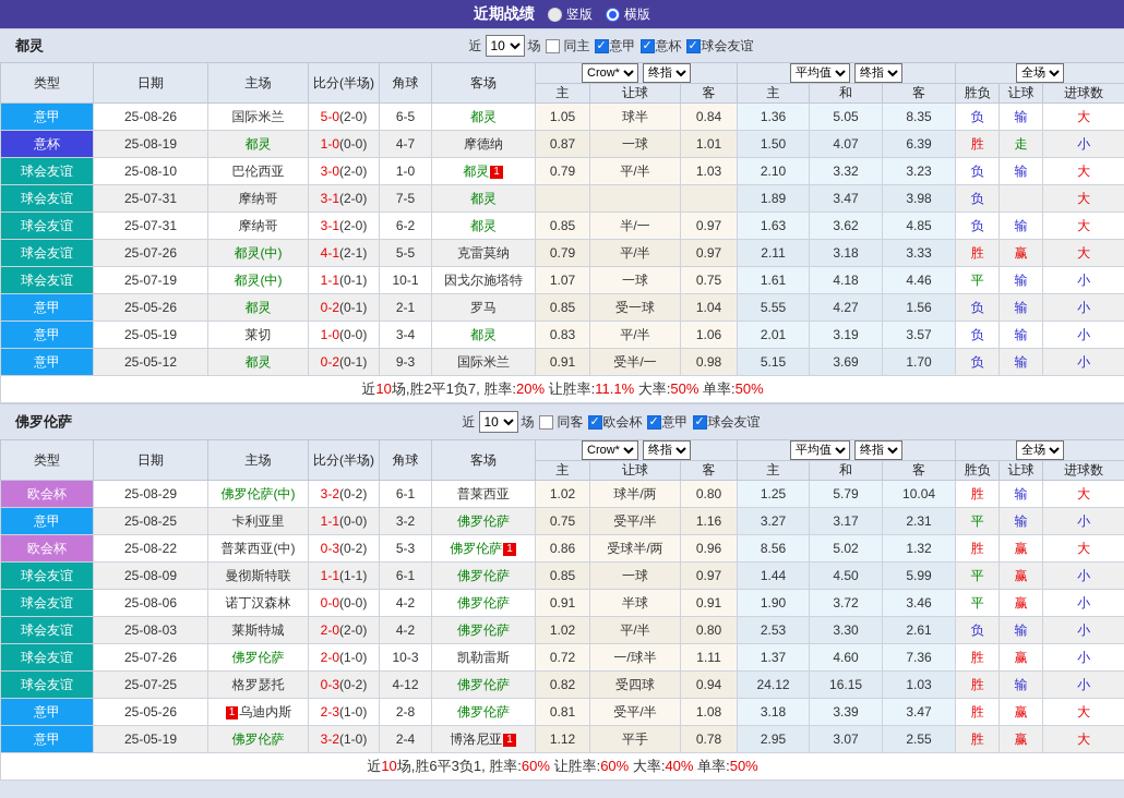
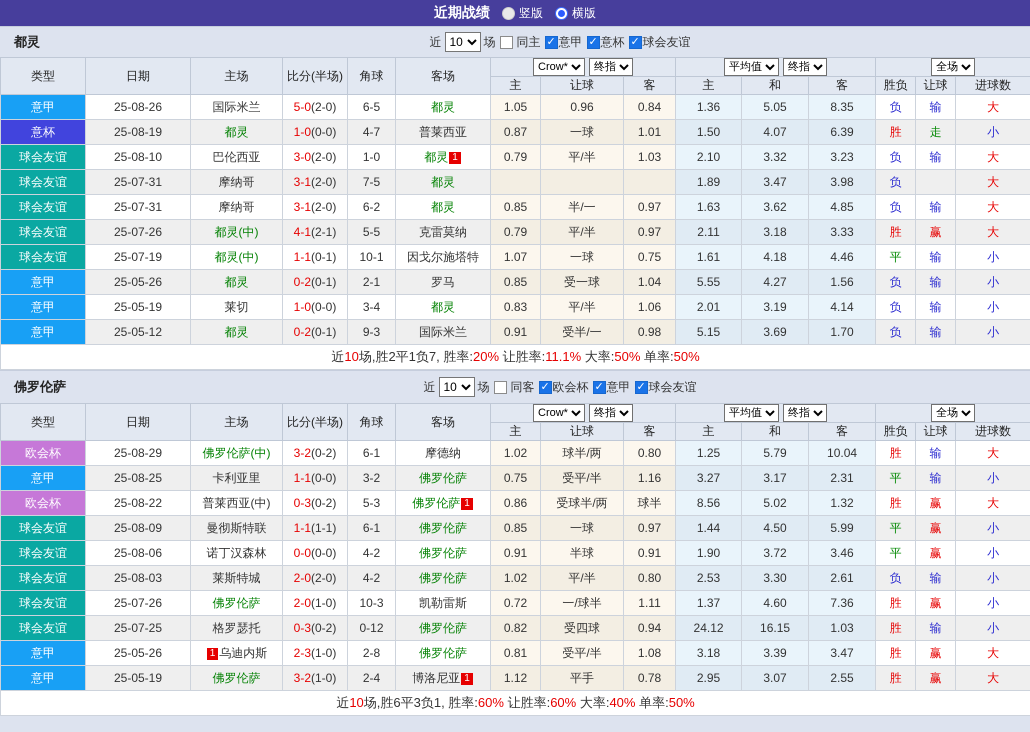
  近期战绩
  竖版
  横版
  都灵
  近
  10
  场
  同主
  意甲
  意杯
  球会友谊
  类型	日期	主场	比分(半场)	角球	客场	Crow* 终指	平均值 终指	全场
  主	让球	客	主	和	客	胜负	让球	进球数
- 意甲	25-08-26	国际米兰	5-0(2-0)	6-5	都灵	1.05	球半	0.84	1.36	5.05	8.35	负	输	大
+ 意甲	25-08-26	国际米兰	5-0(2-0)	6-5	都灵	1.05	0.96	0.84	1.36	5.05	8.35	负	输	大
- 意杯	25-08-19	都灵	1-0(0-0)	4-7	摩德纳	0.87	一球	1.01	1.50	4.07	6.39	胜	走	小
+ 意杯	25-08-19	都灵	1-0(0-0)	4-7	普莱西亚	0.87	一球	1.01	1.50	4.07	6.39	胜	走	小
  球会友谊	25-08-10	巴伦西亚	3-0(2-0)	1-0	都灵 1	0.79	平/半	1.03	2.10	3.32	3.23	负	输	大
  球会友谊	25-07-31	摩纳哥	3-1(2-0)	7-5	都灵				1.89	3.47	3.98	负		大
  球会友谊	25-07-31	摩纳哥	3-1(2-0)	6-2	都灵	0.85	半/一	0.97	1.63	3.62	4.85	负	输	大
  球会友谊	25-07-26	都灵(中)	4-1(2-1)	5-5	克雷莫纳	0.79	平/半	0.97	2.11	3.18	3.33	胜	赢	大
  球会友谊	25-07-19	都灵(中)	1-1(0-1)	10-1	因戈尔施塔特	1.07	一球	0.75	1.61	4.18	4.46	平	输	小
  意甲	25-05-26	都灵	0-2(0-1)	2-1	罗马	0.85	受一球	1.04	5.55	4.27	1.56	负	输	小
- 意甲	25-05-19	莱切	1-0(0-0)	3-4	都灵	0.83	平/半	1.06	2.01	3.19	3.57	负	输	小
+ 意甲	25-05-19	莱切	1-0(0-0)	3-4	都灵	0.83	平/半	1.06	2.01	3.19	4.14	负	输	小
  意甲	25-05-12	都灵	0-2(0-1)	9-3	国际米兰	0.91	受半/一	0.98	5.15	3.69	1.70	负	输	小
  近10场,胜2平1负7, 胜率:20% 让胜率:11.1% 大率:50% 单率:50%
  佛罗伦萨
  近
  10
  场
  同客
  欧会杯
  意甲
  球会友谊
  类型	日期	主场	比分(半场)	角球	客场	Crow* 终指	平均值 终指	全场
  主	让球	客	主	和	客	胜负	让球	进球数
- 欧会杯	25-08-29	佛罗伦萨(中)	3-2(0-2)	6-1	普莱西亚	1.02	球半/两	0.80	1.25	5.79	10.04	胜	输	大
+ 欧会杯	25-08-29	佛罗伦萨(中)	3-2(0-2)	6-1	摩德纳	1.02	球半/两	0.80	1.25	5.79	10.04	胜	输	大
  意甲	25-08-25	卡利亚里	1-1(0-0)	3-2	佛罗伦萨	0.75	受平/半	1.16	3.27	3.17	2.31	平	输	小
- 欧会杯	25-08-22	普莱西亚(中)	0-3(0-2)	5-3	佛罗伦萨 1	0.86	受球半/两	0.96	8.56	5.02	1.32	胜	赢	大
+ 欧会杯	25-08-22	普莱西亚(中)	0-3(0-2)	5-3	佛罗伦萨 1	0.86	受球半/两	球半	8.56	5.02	1.32	胜	赢	大
  球会友谊	25-08-09	曼彻斯特联	1-1(1-1)	6-1	佛罗伦萨	0.85	一球	0.97	1.44	4.50	5.99	平	赢	小
  球会友谊	25-08-06	诺丁汉森林	0-0(0-0)	4-2	佛罗伦萨	0.91	半球	0.91	1.90	3.72	3.46	平	赢	小
  球会友谊	25-08-03	莱斯特城	2-0(2-0)	4-2	佛罗伦萨	1.02	平/半	0.80	2.53	3.30	2.61	负	输	小
  球会友谊	25-07-26	佛罗伦萨	2-0(1-0)	10-3	凯勒雷斯	0.72	一/球半	1.11	1.37	4.60	7.36	胜	赢	小
- 球会友谊	25-07-25	格罗瑟托	0-3(0-2)	4-12	佛罗伦萨	0.82	受四球	0.94	24.12	16.15	1.03	胜	输	小
+ 球会友谊	25-07-25	格罗瑟托	0-3(0-2)	0-12	佛罗伦萨	0.82	受四球	0.94	24.12	16.15	1.03	胜	输	小
  意甲	25-05-26	1 乌迪内斯	2-3(1-0)	2-8	佛罗伦萨	0.81	受平/半	1.08	3.18	3.39	3.47	胜	赢	大
  意甲	25-05-19	佛罗伦萨	3-2(1-0)	2-4	博洛尼亚 1	1.12	平手	0.78	2.95	3.07	2.55	胜	赢	大
  近10场,胜6平3负1, 胜率:60% 让胜率:60% 大率:40% 单率:50%
